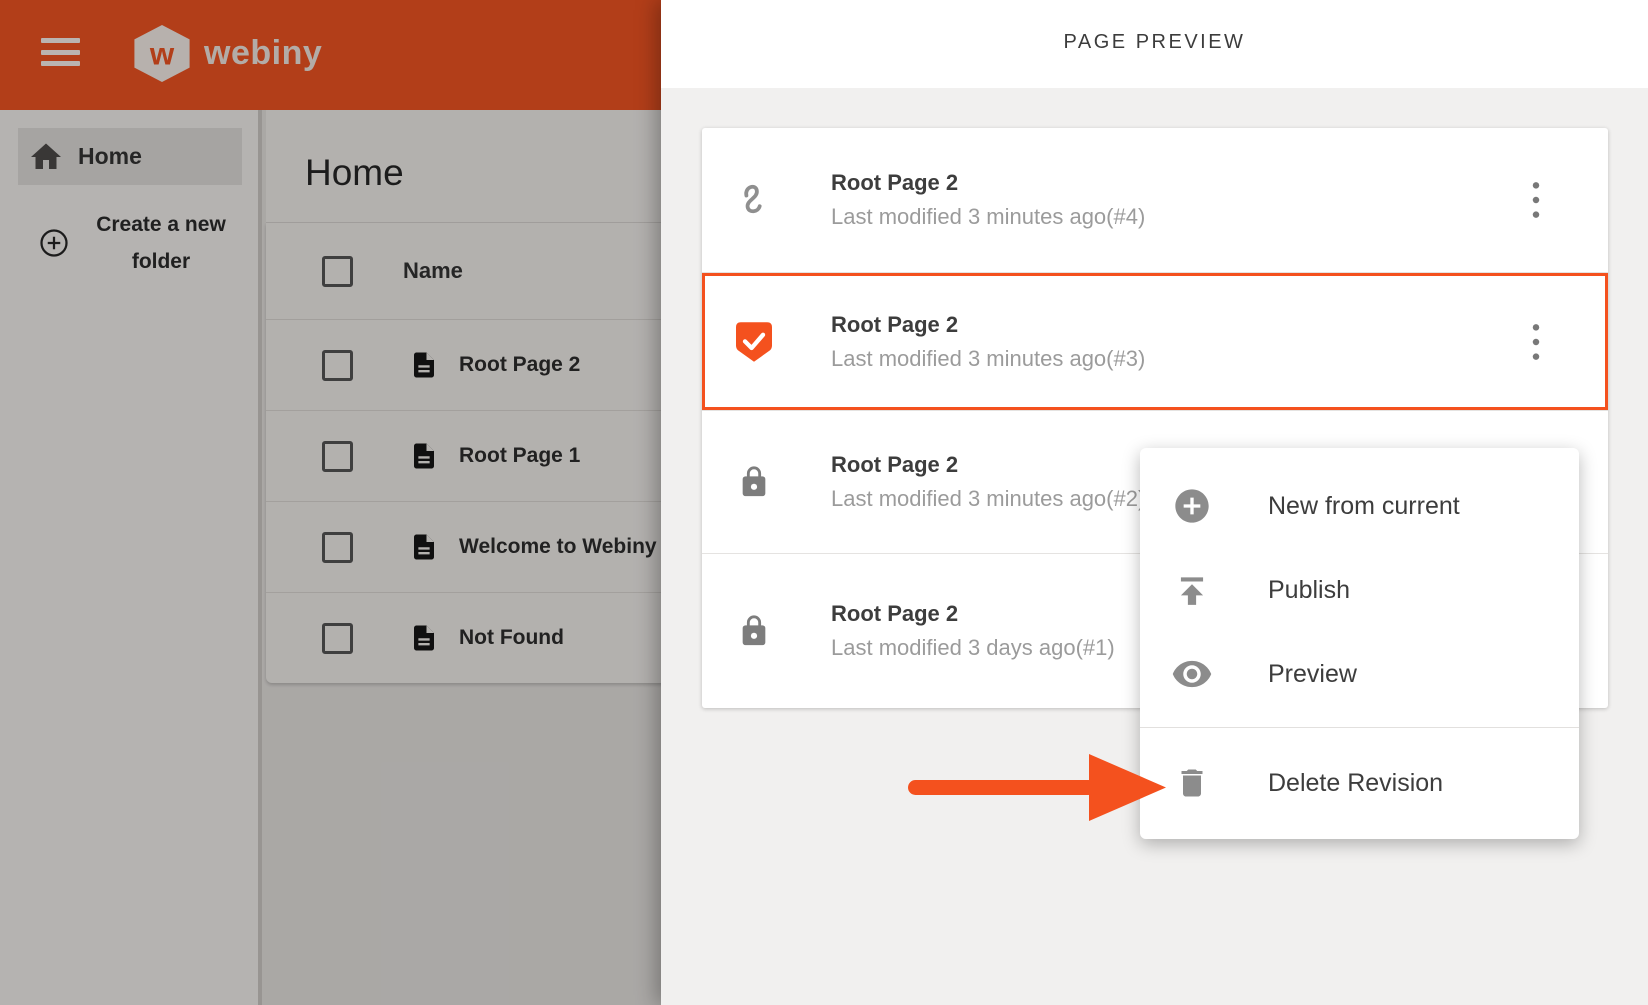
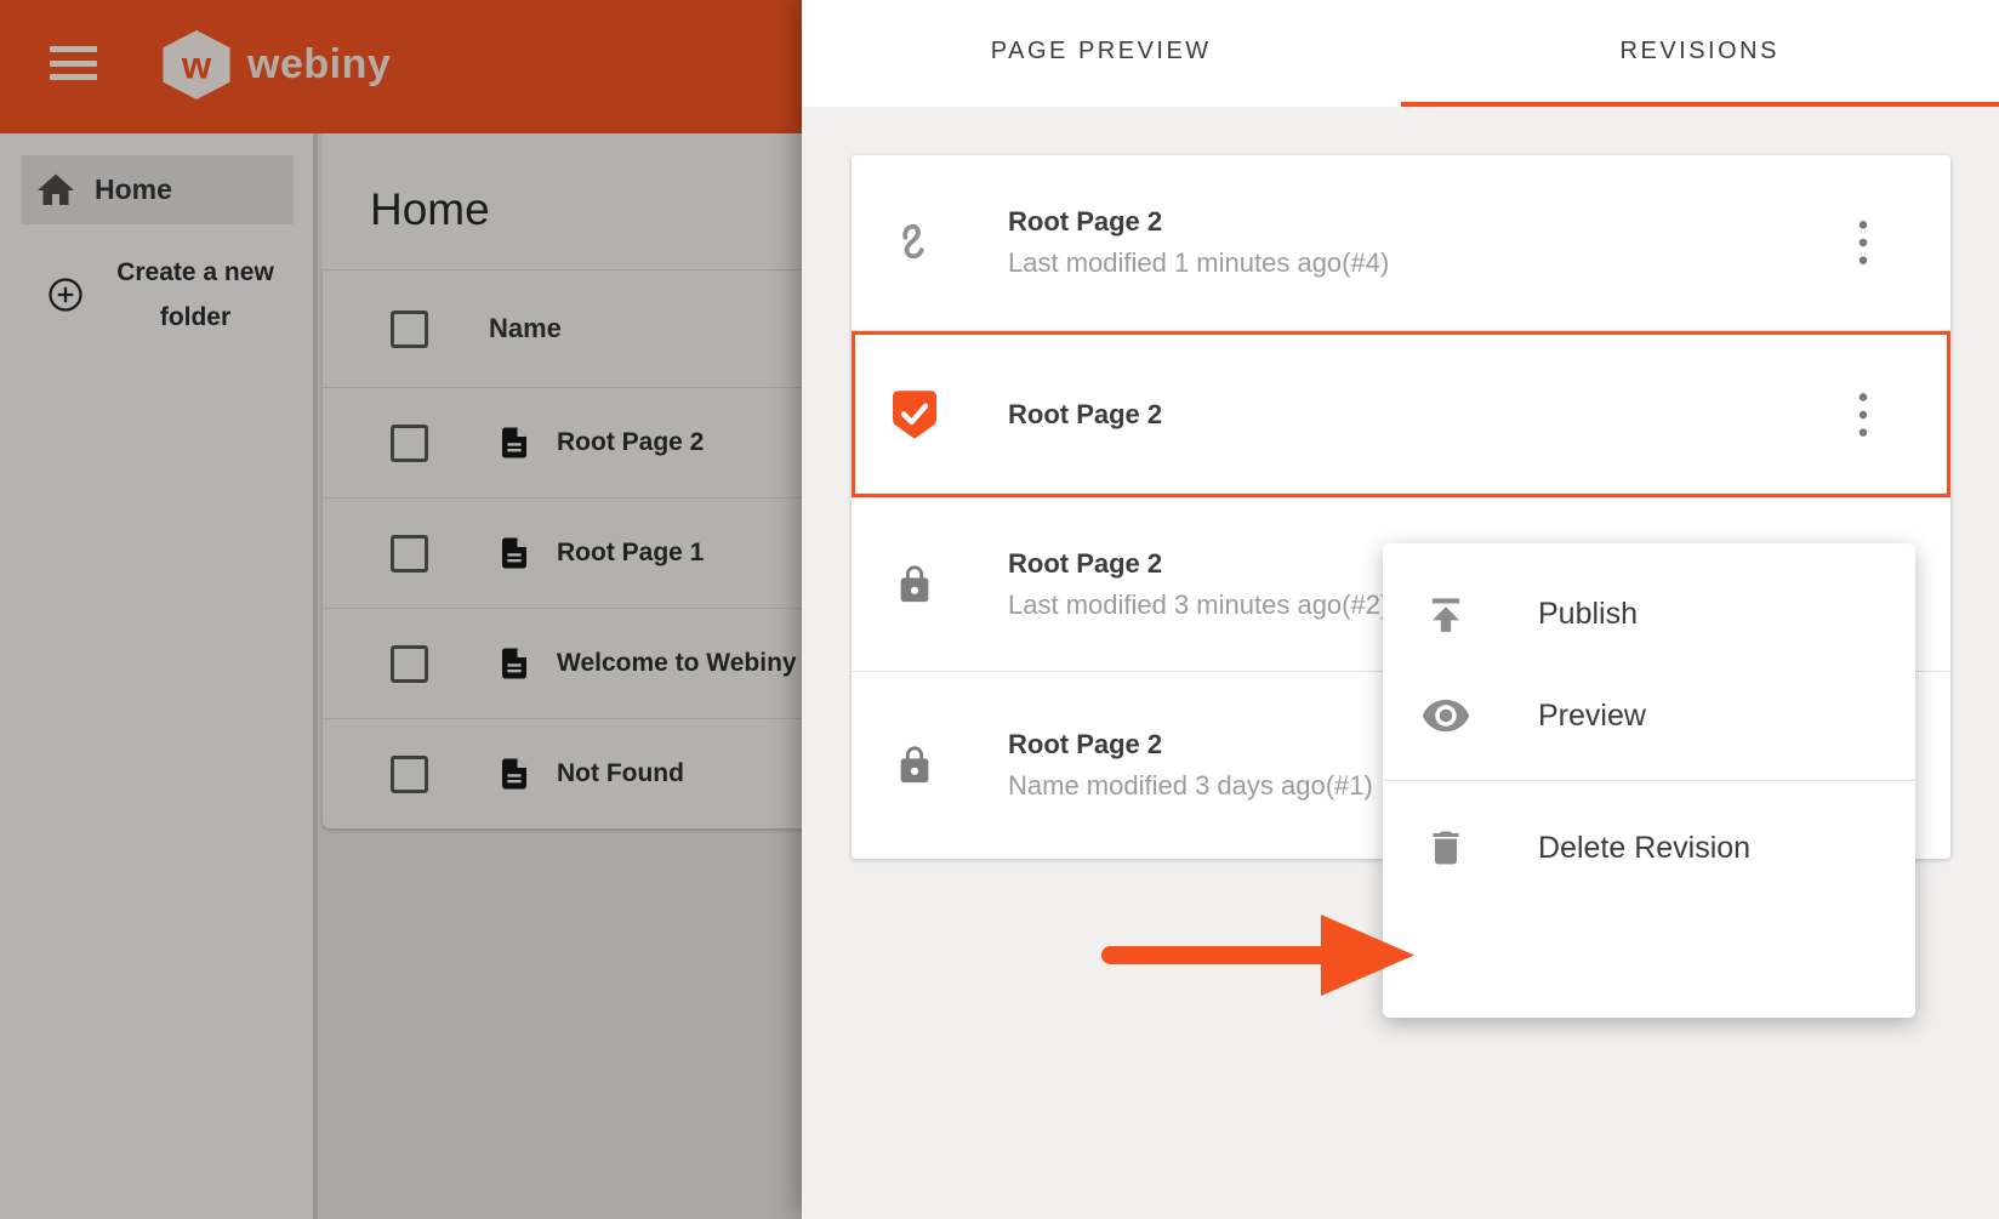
  w
  webiny
  Home
  Create a new folder
  Home
  Name
  Root Page 2
  Root Page 1
  Welcome to Webiny
  Not Found
  PAGE PREVIEW
+ REVISIONS
  Root Page 2
- Last modified 3 minutes ago(#4)
+ Last modified 1 minutes ago(#4)
  Root Page 2
- Last modified 3 minutes ago(#3)
  Root Page 2
  Last modified 3 minutes ago(#2
  Root Page 2
- Last modified 3 days ago(#1)
+ Name modified 3 days ago(#1)
- New from current
  Publish
  Preview
  Delete Revision
